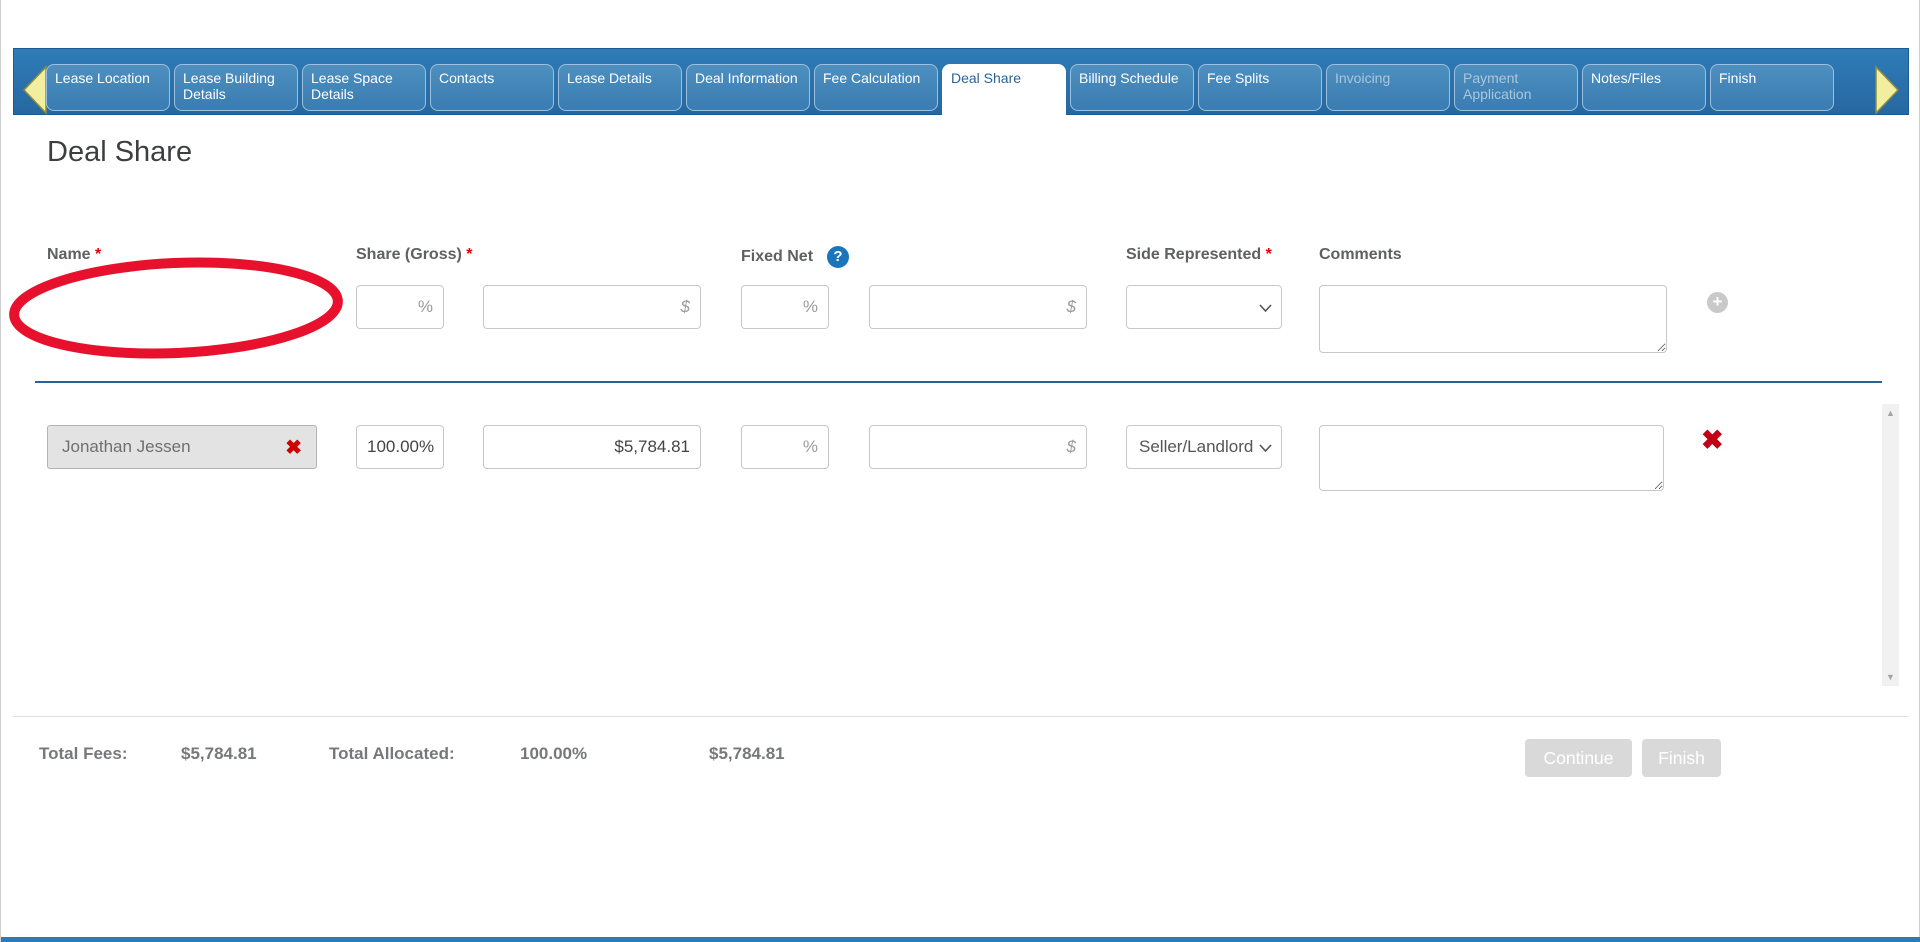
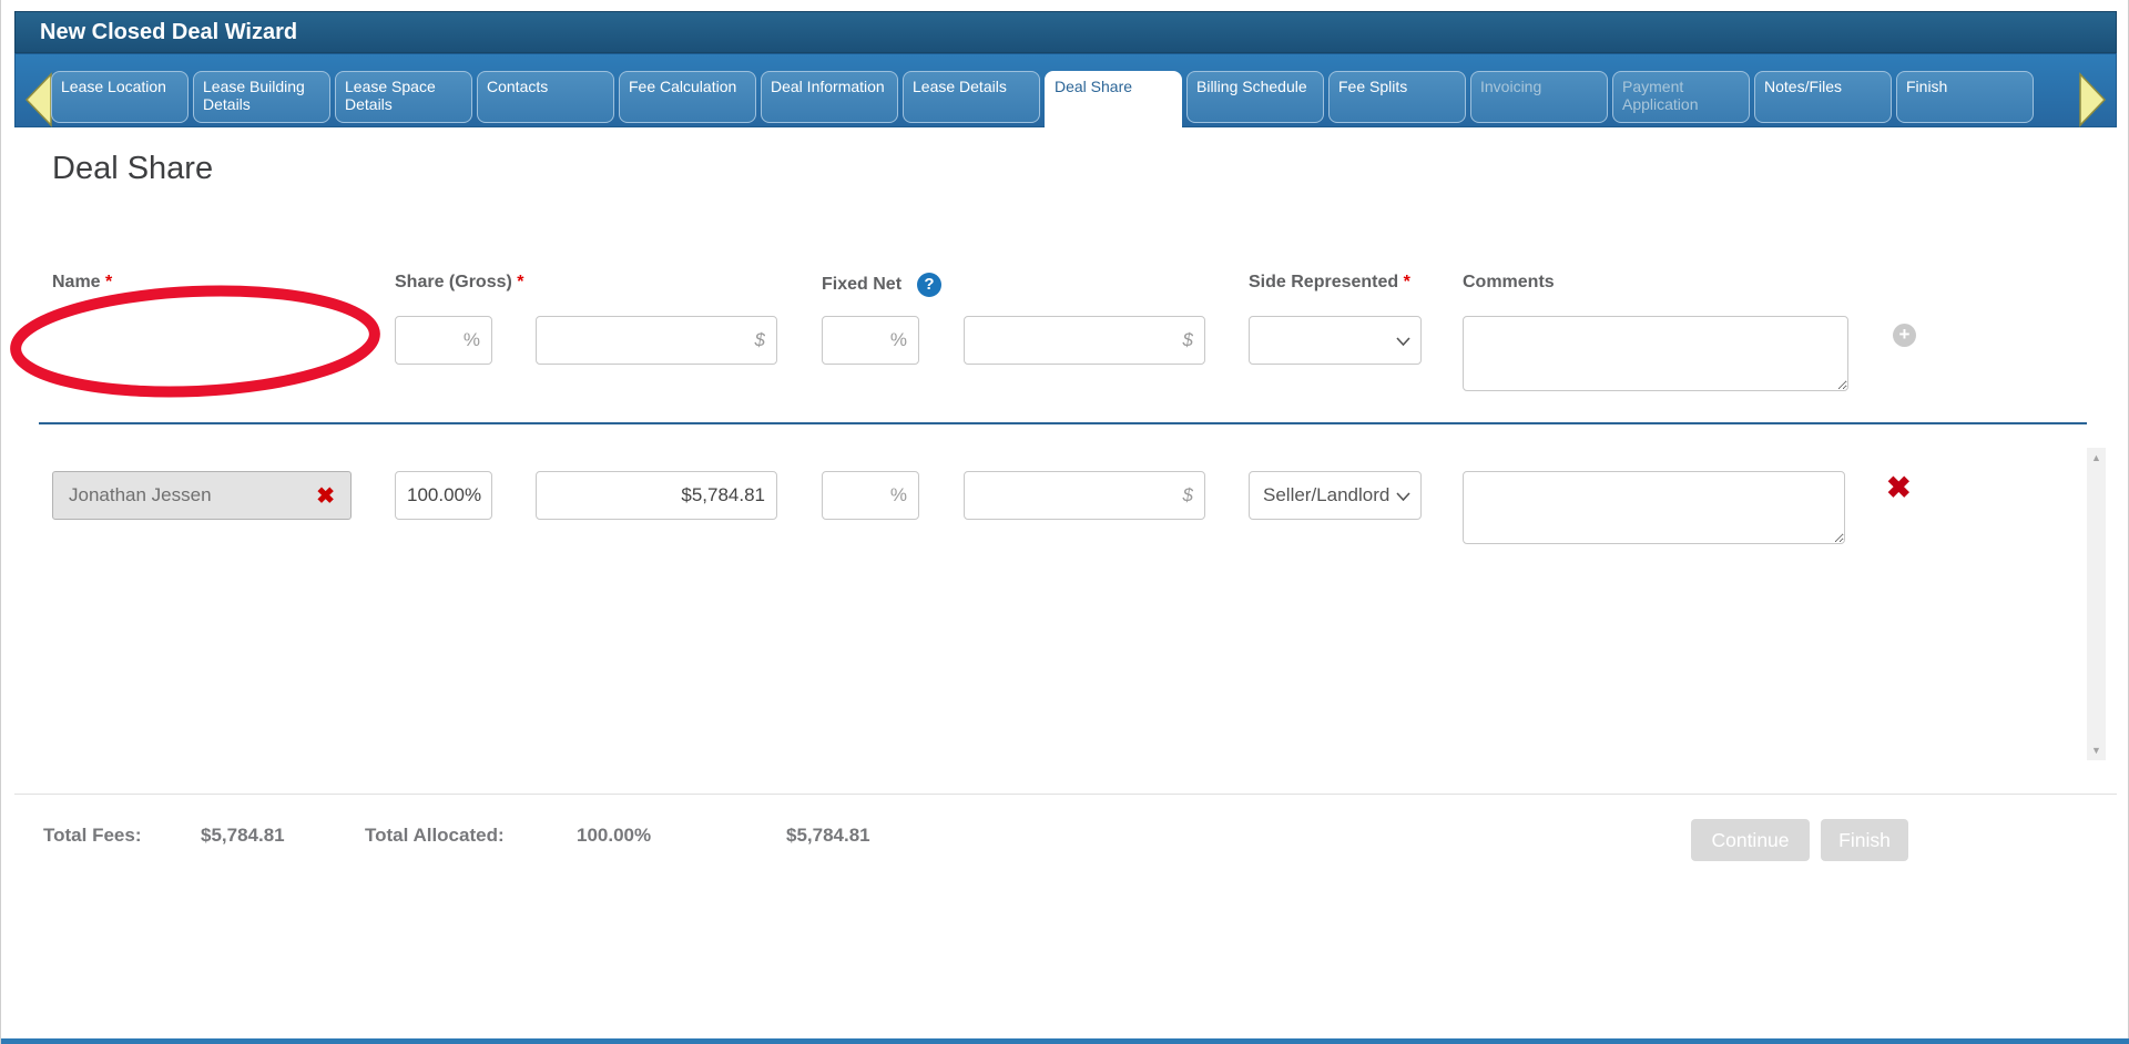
+ New Closed Deal Wizard
  Lease Location
  Lease Building Details
  Lease Space Details
  Contacts
- Lease Details
+ Fee Calculation
  Deal Information
- Fee Calculation
+ Lease Details
  Deal Share
  Billing Schedule
  Fee Splits
  Invoicing
  Payment Application
  Notes/Files
  Finish
  Deal Share
  Name *
  Share (Gross) *
  Fixed Net ?
  Side Represented *
  Comments
  %
  $
  %
  $
  +
  Jonathan Jessen
  ✖
  100.00%
  $5,784.81
  %
  $
  Seller/Landlord
  ✖
  ▲
  ▼
  Total Fees:
  $5,784.81
  Total Allocated:
  100.00%
  $5,784.81
  Continue
  Finish
